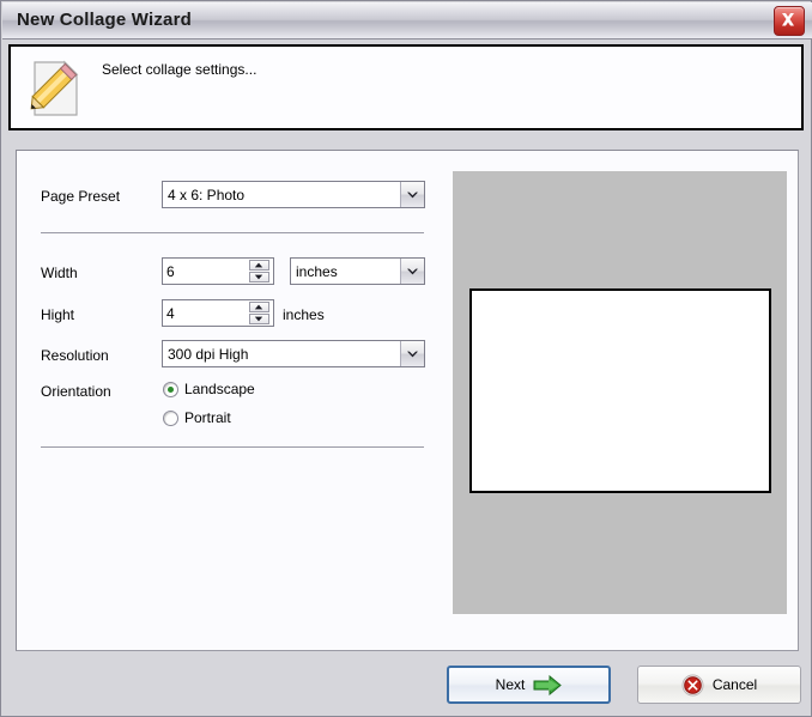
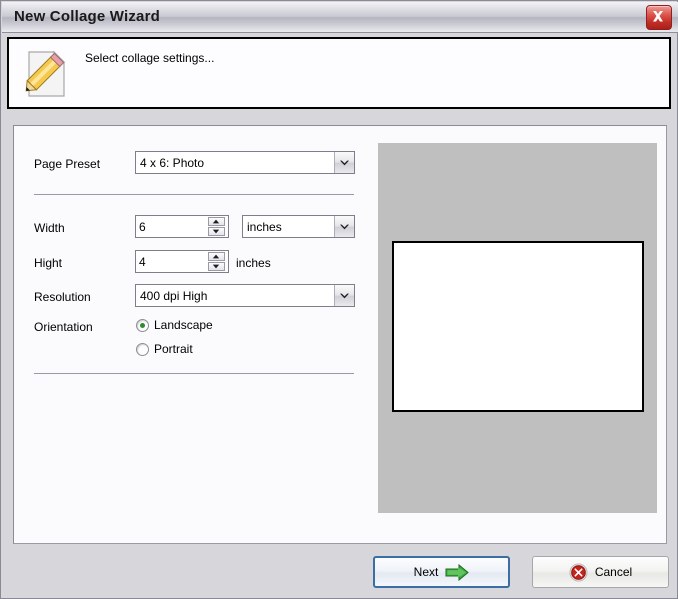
  New Collage Wizard
  Select collage settings...
  Page Preset
  4 x 6: Photo
  Width
  6
  inches
  Hight
  4
  inches
  Resolution
- 300 dpi High
+ 400 dpi High
  Orientation
  Landscape
  Portrait
  Next
  Cancel
